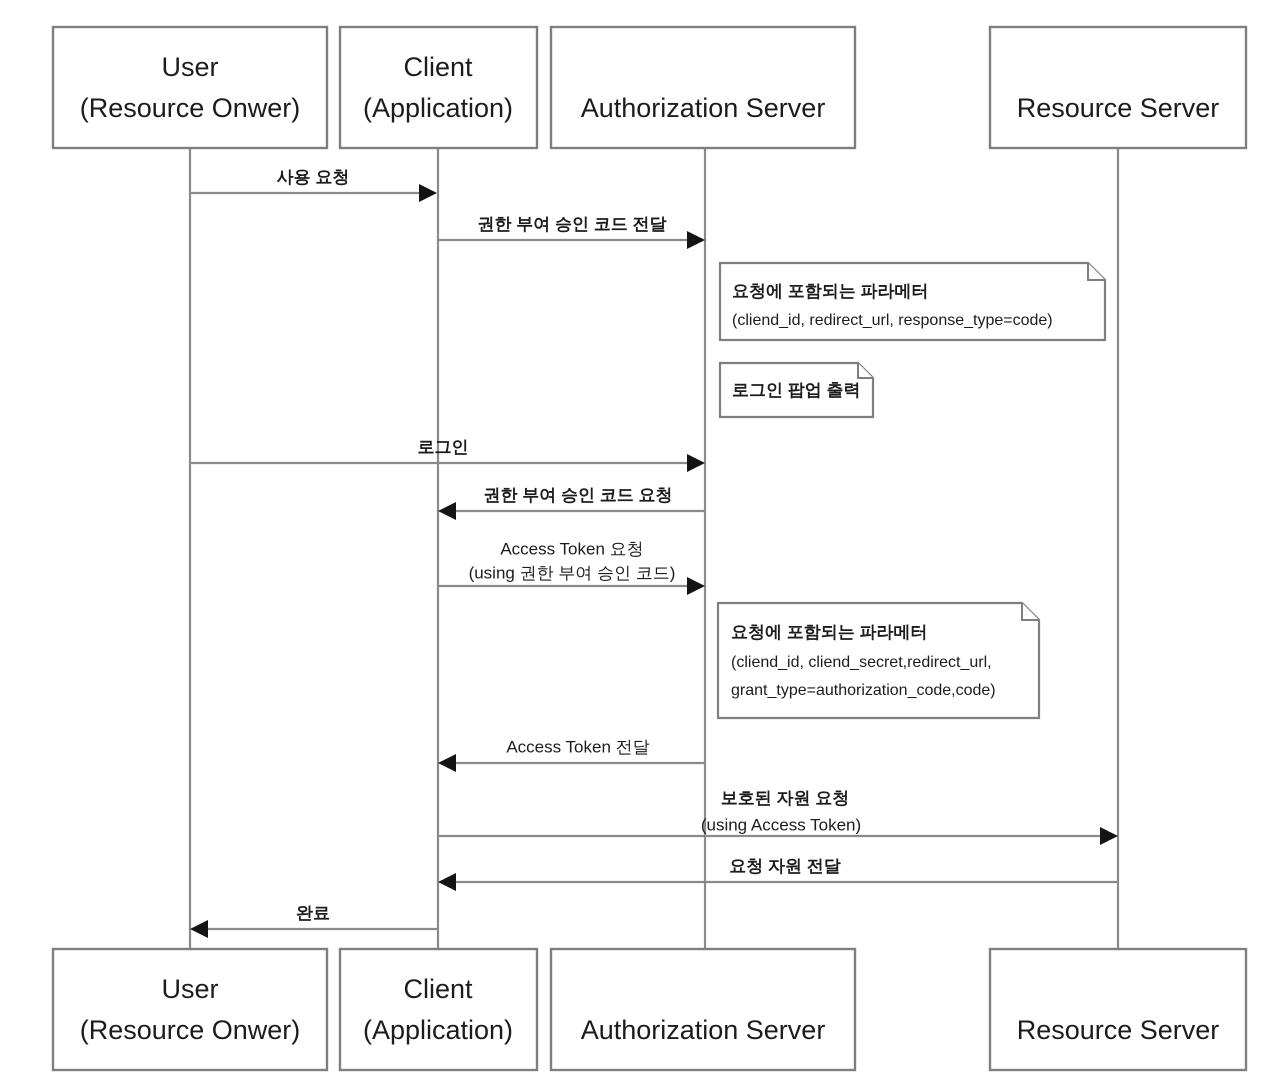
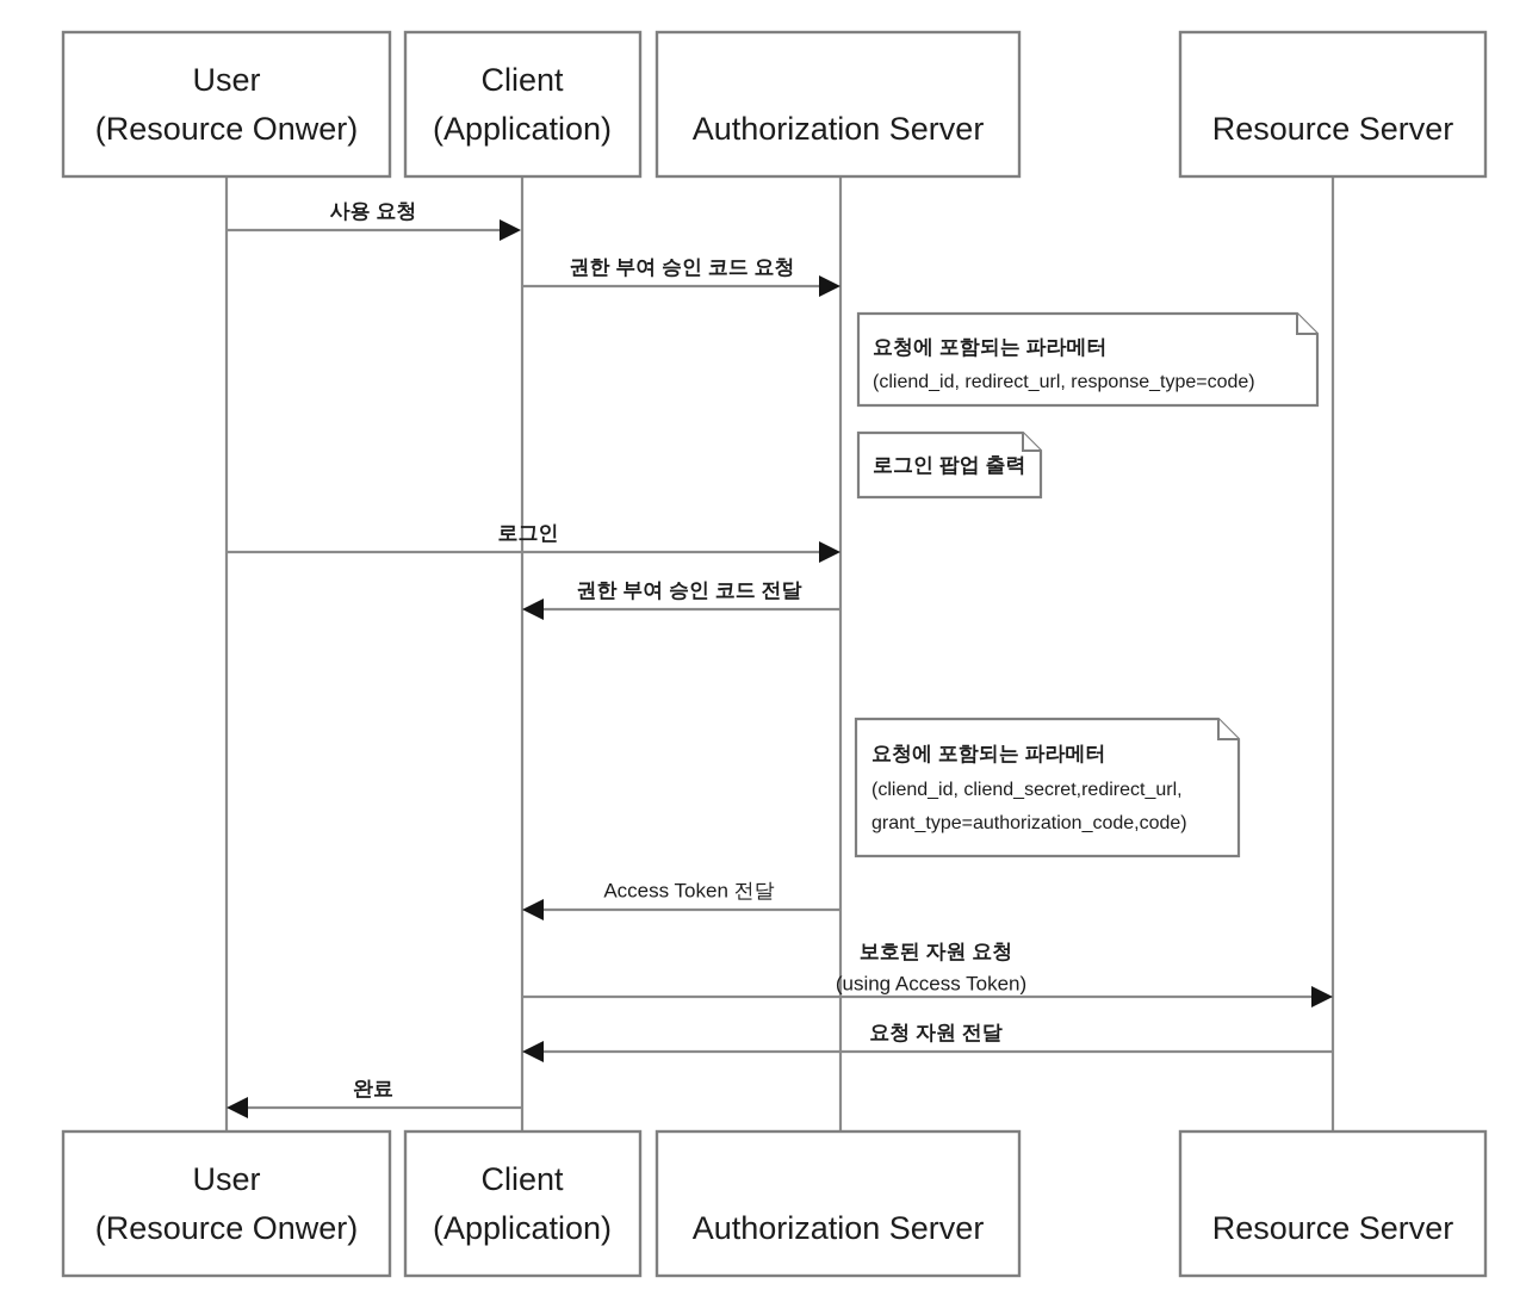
  User
  (Resource Onwer)
  Client
  (Application)
  Authorization Server
  Resource Server
  사용 요청
- 권한 부여 승인 코드 전달
+ 권한 부여 승인 코드 요청
  요청에 포함되는 파라메터
  (cliend_id, redirect_url, response_type=code)
  로그인 팝업 출력
  로그인
- 권한 부여 승인 코드 요청
+ 권한 부여 승인 코드 전달
- Access Token 요청
- (using 권한 부여 승인 코드)
  요청에 포함되는 파라메터
  (cliend_id, cliend_secret,redirect_url,
  grant_type=authorization_code,code)
  Access Token 전달
  보호된 자원 요청
  (using Access Token)
  요청 자원 전달
  완료
  User
  (Resource Onwer)
  Client
  (Application)
  Authorization Server
  Resource Server
